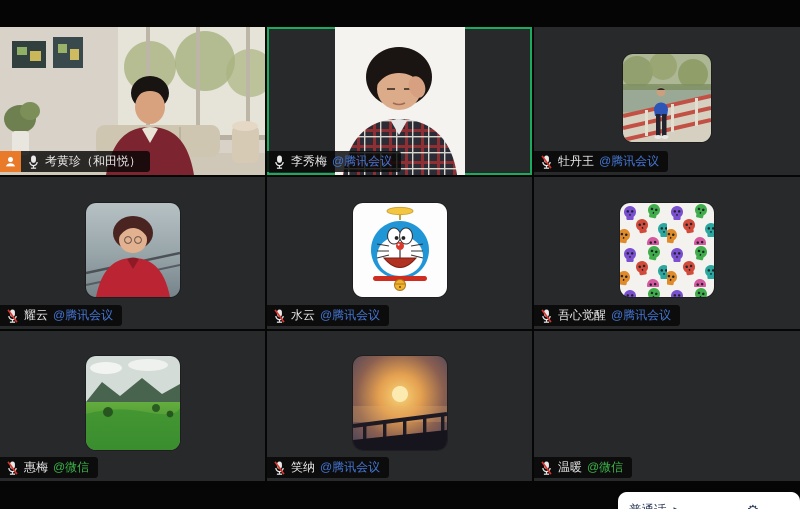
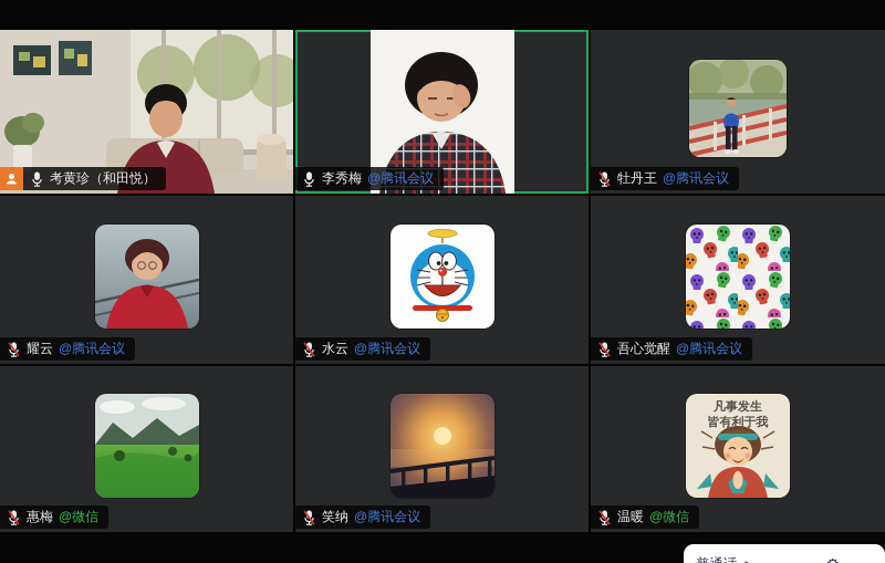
  考黄珍（和田悦）
  李秀梅
  @腾讯会议
  牡丹王
  @腾讯会议
  耀云
  @腾讯会议
  水云
  @腾讯会议
  吾心觉醒
  @腾讯会议
  惠梅
  @微信
  笑纳
  @腾讯会议
+ 凡事发生
+ 皆有利于我
  温暖
  @微信
